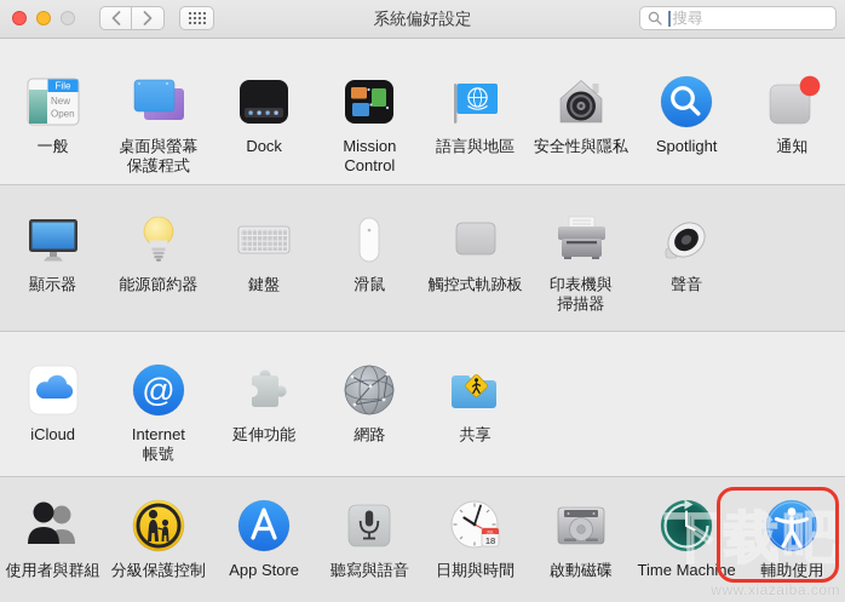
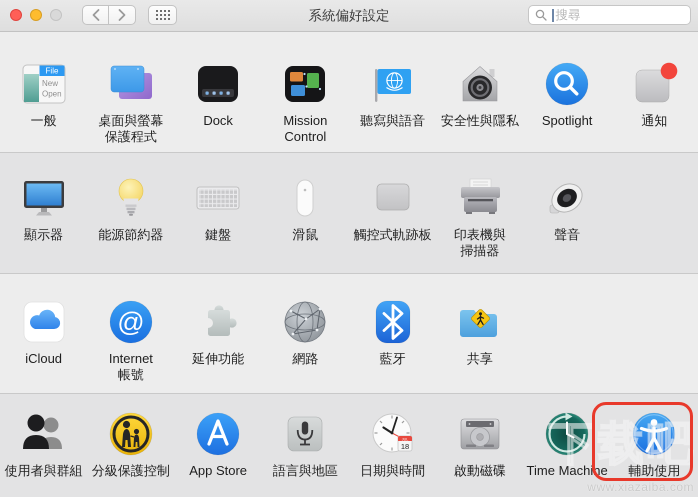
  系統偏好設定
  搜尋
  File
  New
  Open
  一般
  桌面與螢幕
  保護程式
  Dock
  Mission
  Control
- 語言與地區
+ 聽寫與語音
  安全性與隱私
  Spotlight
  通知
  顯示器
  能源節約器
  鍵盤
  滑鼠
  觸控式軌跡板
  印表機與
  掃描器
  聲音
  iCloud
  @
  Internet
  帳號
  延伸功能
  網路
+ 藍牙
  共享
  使用者與群組
  分級保護控制
  App Store
- 聽寫與語音
+ 語言與地區
  18
  日期與時間
  啟動磁碟
  Time Machine
  輔助使用
  下载吧
  www.xiazaiba.com
